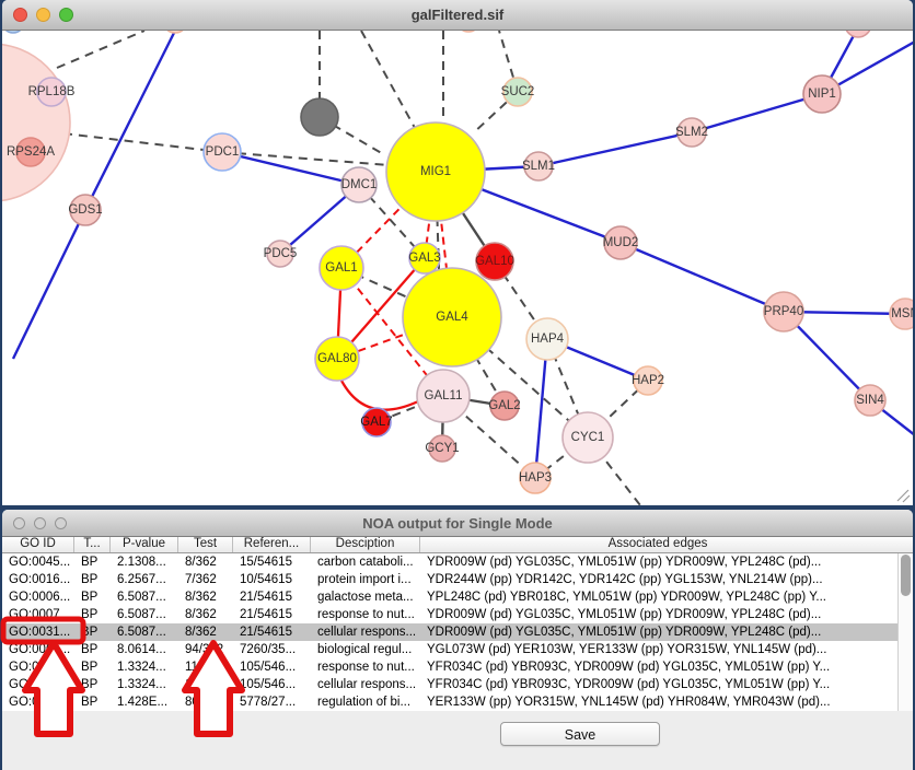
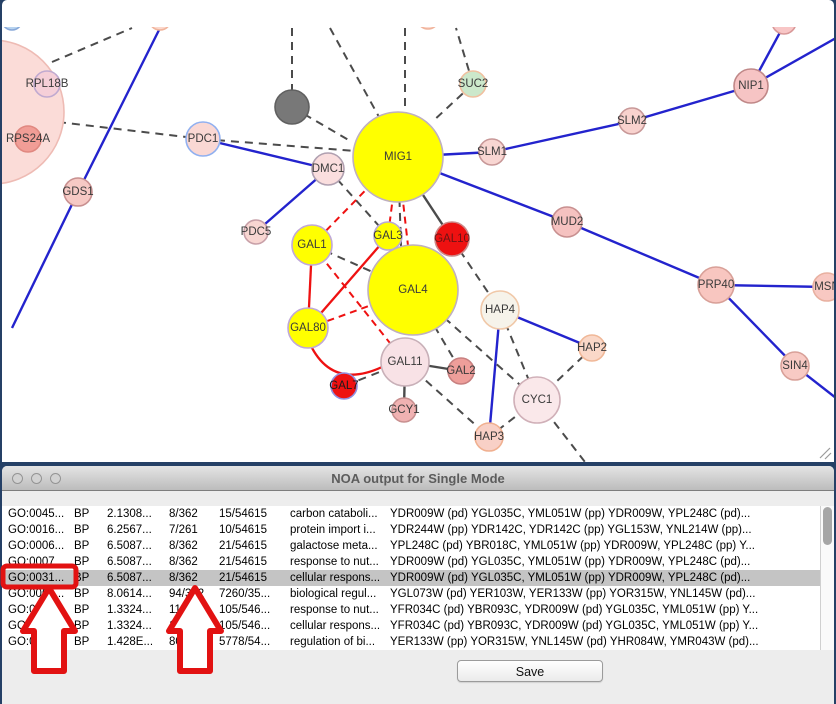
  RPL18B
  RPS24A
  GDS1
  PDC1
  DMC1
  MIG1
  SUC2
  SLM1
  SLM2
  NIP1
  MUD2
  PRP40
  SIN4
  PDC5
  GAL1
  GAL3
  GAL10
  GAL4
  GAL80
  HAP4
  GAL11
  GAL2
  GAL7
  GCY1
  CYC1
  HAP3
  HAP2
- galFiltered.sif
  NOA output for Single Mode
- GO ID
- T...
- P-value
- Test
- Referen...
- Desciption
- Associated edges
  GO:0045...
  BP
  2.1308...
  8/362
  15/54615
  carbon cataboli...
  YDR009W (pd) YGL035C, YML051W (pp) YDR009W, YPL248C (pd)...
  GO:0016...
  BP
  6.2567...
- 7/362
+ 7/261
  10/54615
  protein import i...
  YDR244W (pp) YDR142C, YDR142C (pp) YGL153W, YNL214W (pp)...
  GO:0006...
  BP
  6.5087...
  8/362
  21/54615
  galactose meta...
  YPL248C (pd) YBR018C, YML051W (pp) YDR009W, YPL248C (pp) Y...
  GO:0007...
  BP
  6.5087...
  8/362
  21/54615
  response to nut...
  YDR009W (pd) YGL035C, YML051W (pp) YDR009W, YPL248C (pd)...
  GO:0031...
  6.5087...
  8/362
  21/54615
  cellular respons...
  YDR009W (pd) YGL035C, YML051W (pp) YDR009W, YPL248C (pd)...
  GO:00...
  BP
  8.0614...
  7260/35...
  biological regul...
  YGL073W (pd) YER103W, YER133W (pp) YOR315W, YNL145W (pd)...
  BP
  1.3324...
  105/546...
  response to nut...
  YFR034C (pd) YBR093C, YDR009W (pd) YGL035C, YML051W (pp) Y...
  BP
  1.3324...
  105/546...
  cellular respons...
  YFR034C (pd) YBR093C, YDR009W (pd) YGL035C, YML051W (pp) Y...
  BP
  1.428E...
- 5778/27...
+ 5778/54...
  regulation of bi...
  YER133W (pp) YOR315W, YNL145W (pd) YHR084W, YMR043W (pd)...
  Save
